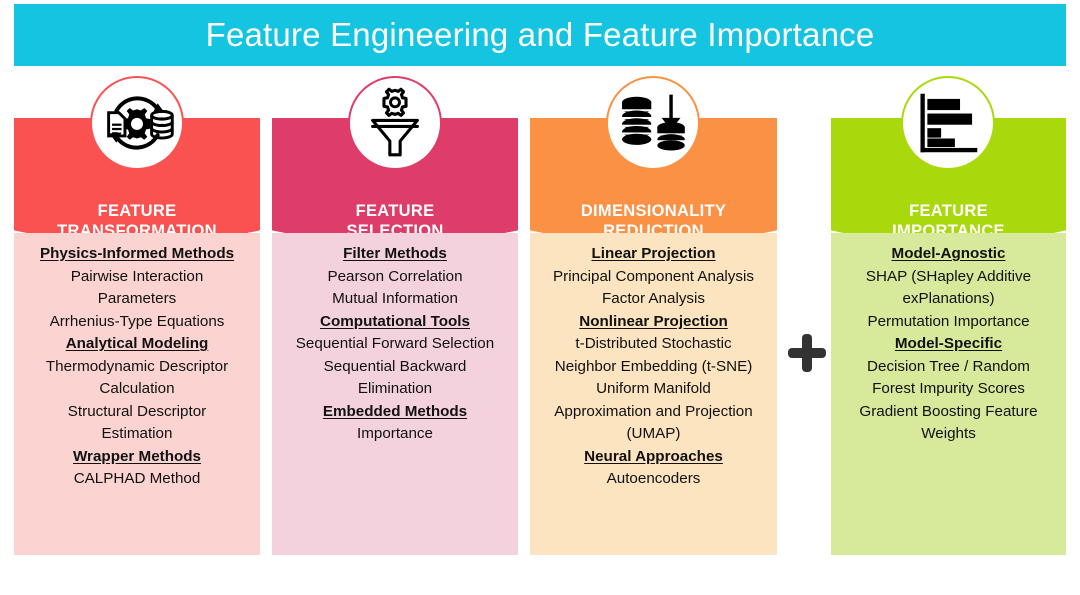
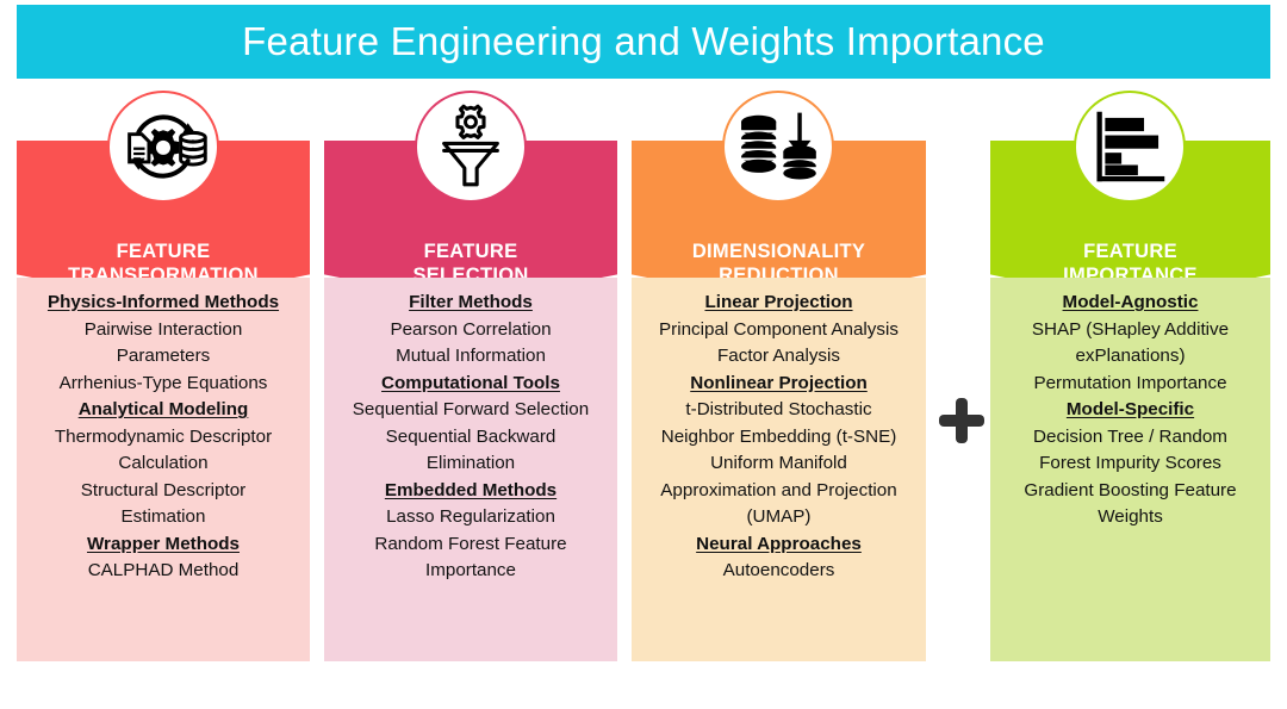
- Feature Engineering and Feature Importance
+ Feature Engineering and Weights Importance
  FEATURE
  TRANSFORMATION
  Physics-Informed Methods
  Pairwise Interaction
  Parameters
  Arrhenius-Type Equations
  Analytical Modeling
  Thermodynamic Descriptor
  Calculation
  Structural Descriptor
  Estimation
  Wrapper Methods
  CALPHAD Method
  FEATURE
  SELECTION
  Filter Methods
  Pearson Correlation
  Mutual Information
  Computational Tools
  Sequential Forward Selection
  Sequential Backward
  Elimination
  Embedded Methods
+ Lasso Regularization
+ Random Forest Feature
  Importance
  DIMENSIONALITY
  REDUCTION
  Linear Projection
  Principal Component Analysis
  Factor Analysis
  Nonlinear Projection
  t-Distributed Stochastic
  Neighbor Embedding (t-SNE)
  Uniform Manifold
  Approximation and Projection
  (UMAP)
  Neural Approaches
  Autoencoders
  FEATURE
  IMPORTANCE
  Model-Agnostic
  SHAP (SHapley Additive
  exPlanations)
  Permutation Importance
  Model-Specific
  Decision Tree / Random
  Forest Impurity Scores
  Gradient Boosting Feature
  Weights
